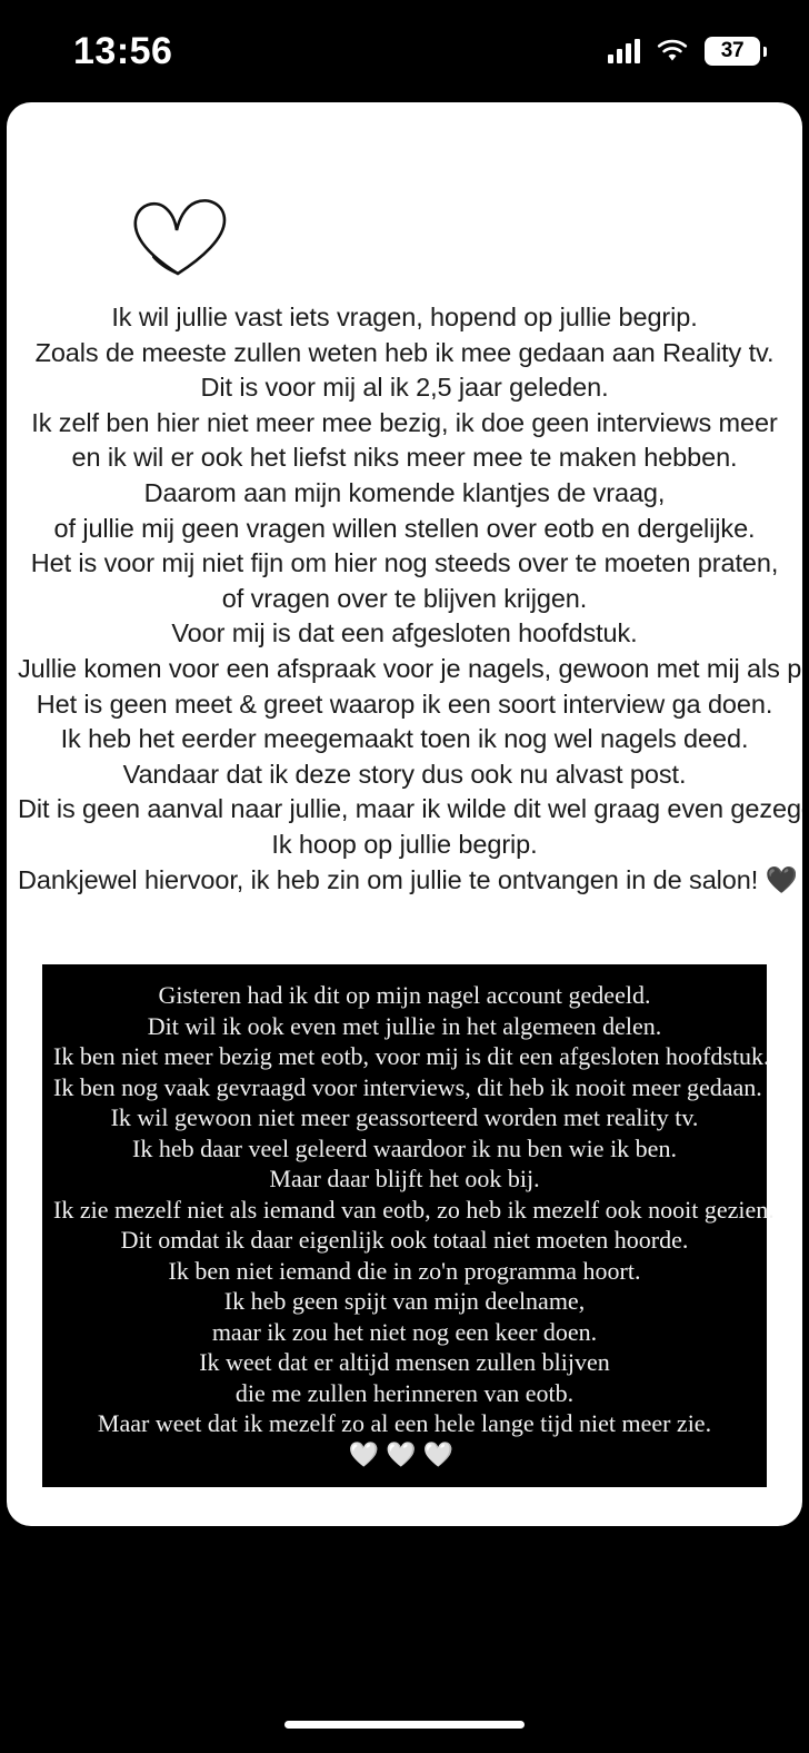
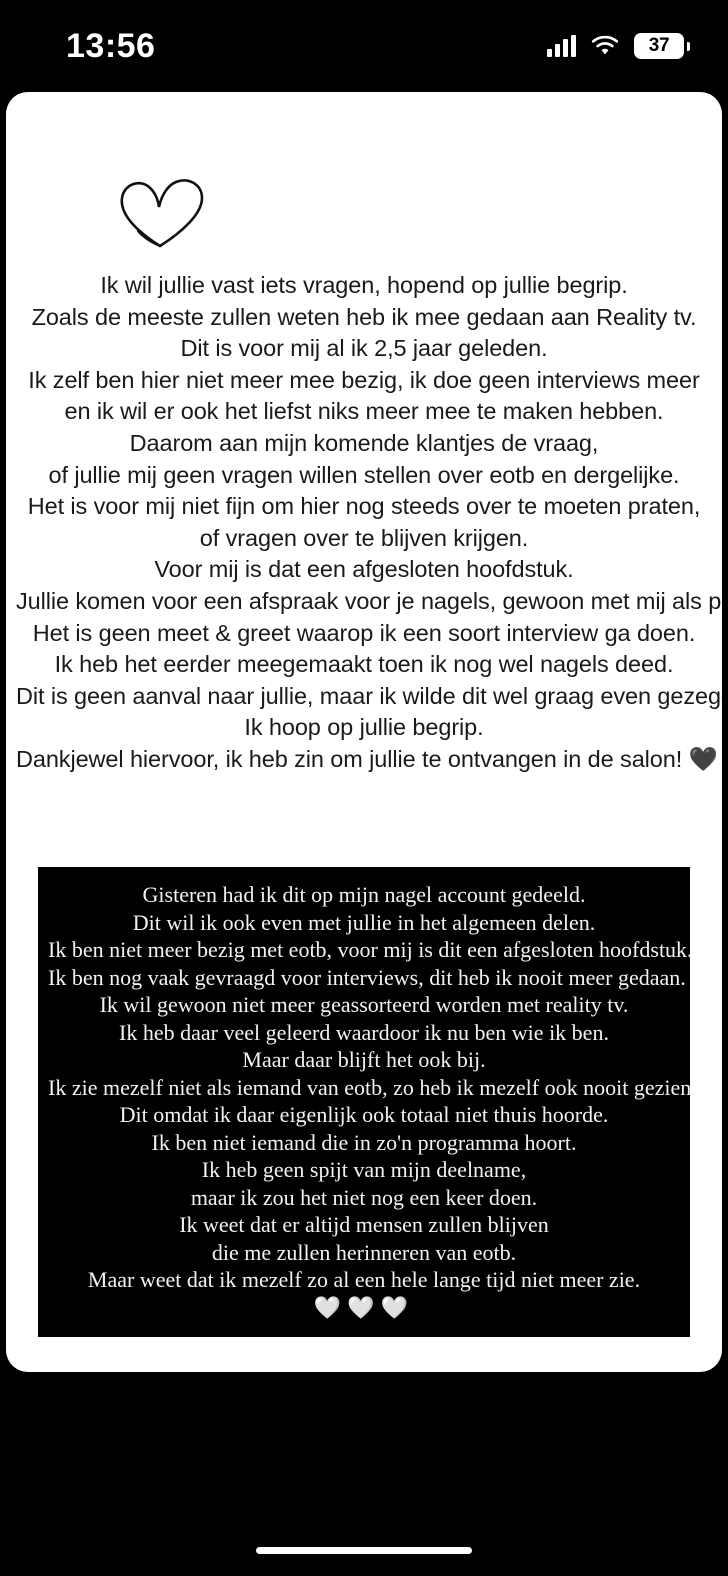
  13:56
  37
  Ik wil jullie vast iets vragen, hopend op jullie begrip.
  Zoals de meeste zullen weten heb ik mee gedaan aan Reality tv.
  Dit is voor mij al ik 2,5 jaar geleden.
  Ik zelf ben hier niet meer mee bezig, ik doe geen interviews meer
  en ik wil er ook het liefst niks meer mee te maken hebben.
  Daarom aan mijn komende klantjes de vraag,
  of jullie mij geen vragen willen stellen over eotb en dergelijke.
  Het is voor mij niet fijn om hier nog steeds over te moeten praten,
  of vragen over te blijven krijgen.
  Voor mij is dat een afgesloten hoofdstuk.
  Jullie komen voor een afspraak voor je nagels, gewoon met mij als p
  Het is geen meet & greet waarop ik een soort interview ga doen.
  Ik heb het eerder meegemaakt toen ik nog wel nagels deed.
- Vandaar dat ik deze story dus ook nu alvast post.
  Dit is geen aanval naar jullie, maar ik wilde dit wel graag even gezeg
  Ik hoop op jullie begrip.
  Dankjewel hiervoor, ik heb zin om jullie te ontvangen in de salon! 🖤
  Gisteren had ik dit op mijn nagel account gedeeld.
  Dit wil ik ook even met jullie in het algemeen delen.
  Ik ben niet meer bezig met eotb, voor mij is dit een afgesloten hoofdstuk.
  Ik ben nog vaak gevraagd voor interviews, dit heb ik nooit meer gedaan.
  Ik wil gewoon niet meer geassorteerd worden met reality tv.
  Ik heb daar veel geleerd waardoor ik nu ben wie ik ben.
  Maar daar blijft het ook bij.
  Ik zie mezelf niet als iemand van eotb, zo heb ik mezelf ook nooit gezien.
- Dit omdat ik daar eigenlijk ook totaal niet moeten hoorde.
+ Dit omdat ik daar eigenlijk ook totaal niet thuis hoorde.
  Ik ben niet iemand die in zo'n programma hoort.
  Ik heb geen spijt van mijn deelname,
  maar ik zou het niet nog een keer doen.
  Ik weet dat er altijd mensen zullen blijven
  die me zullen herinneren van eotb.
  Maar weet dat ik mezelf zo al een hele lange tijd niet meer zie.
  🤍🤍🤍
